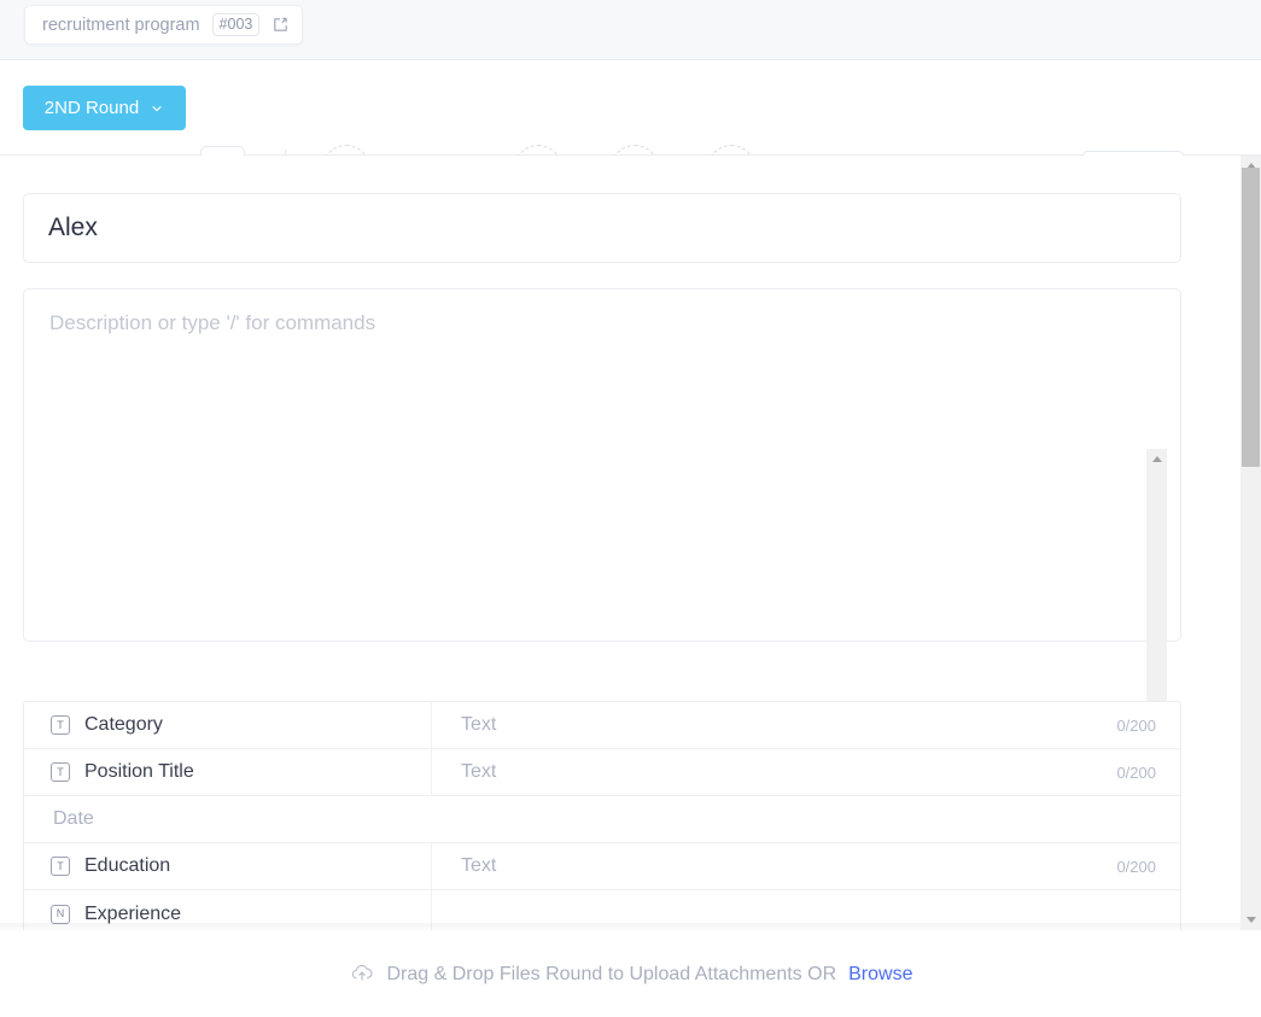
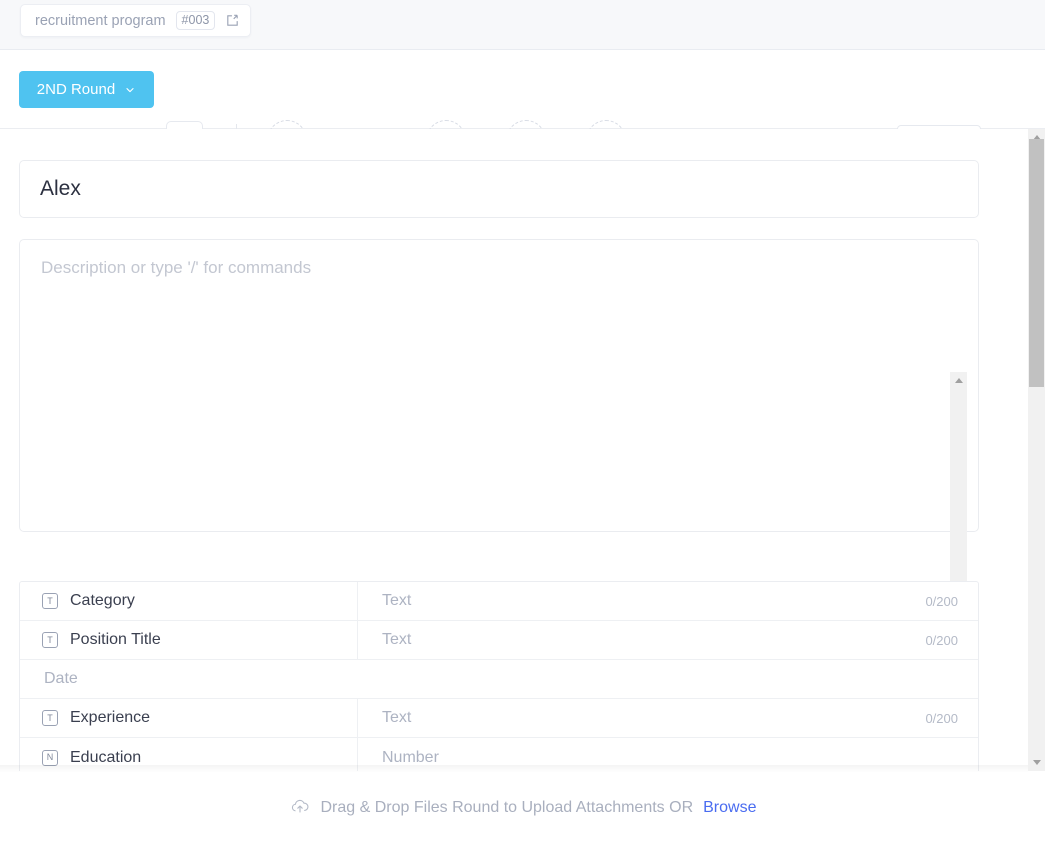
  recruitment program
  #003
  2ND Round
  Alex
  Description or type '/' for commands
  T
  Category
  Text
  0/200
  T
  Position Title
  Text
  0/200
  Date
  T
- Education
+ Experience
  Text
  0/200
  N
- Experience
+ Education
+ Number
  Drag & Drop Files Round to Upload Attachments OR
  Browse
